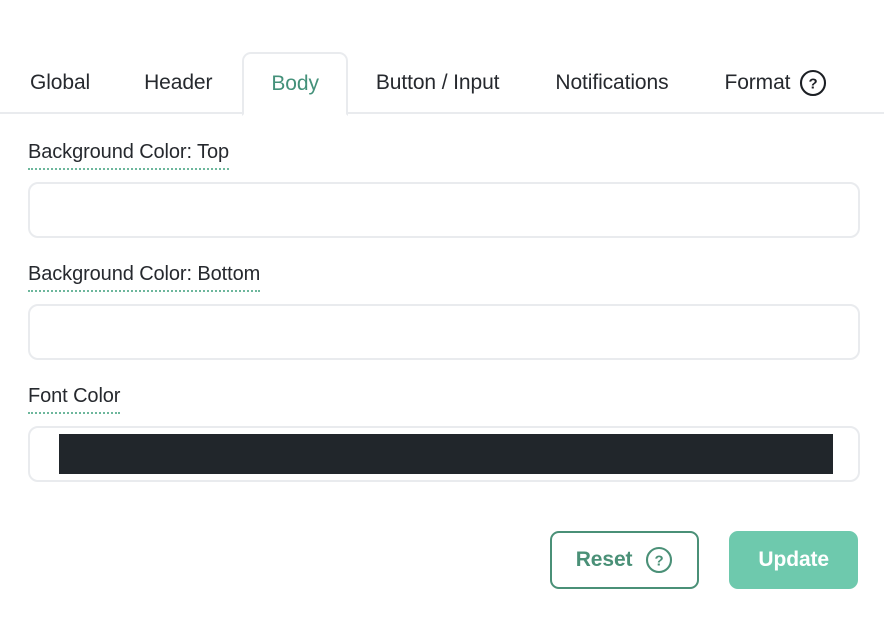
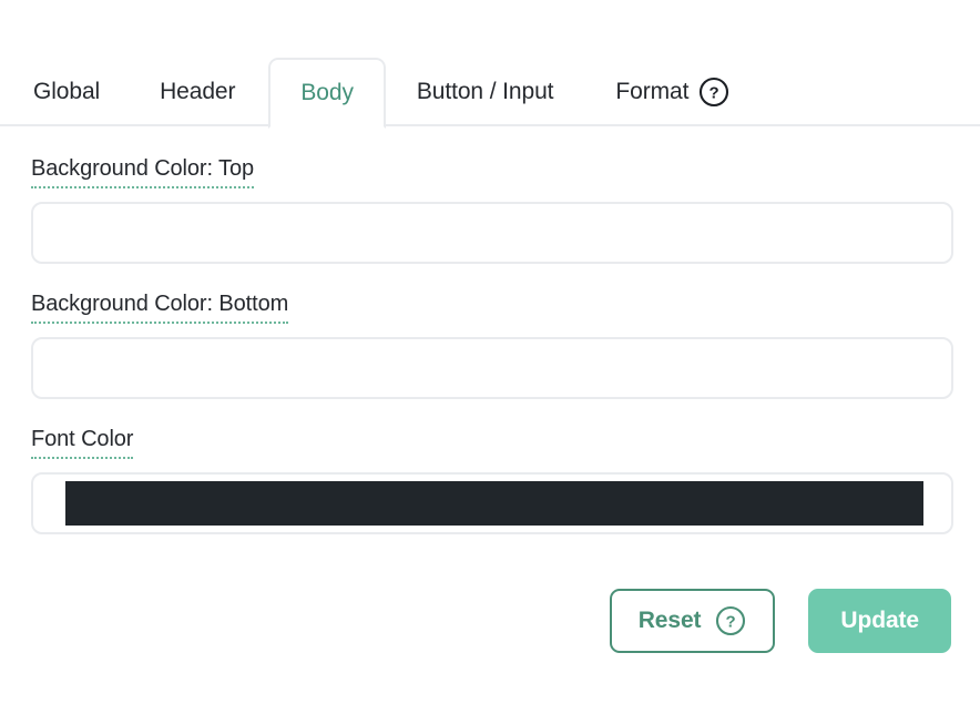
  Global
  Header
  Body
  Button / Input
- Notifications
  Format
  ?
  Background Color: Top
  Background Color: Bottom
  Font Color
  Reset
  ?
  Update
